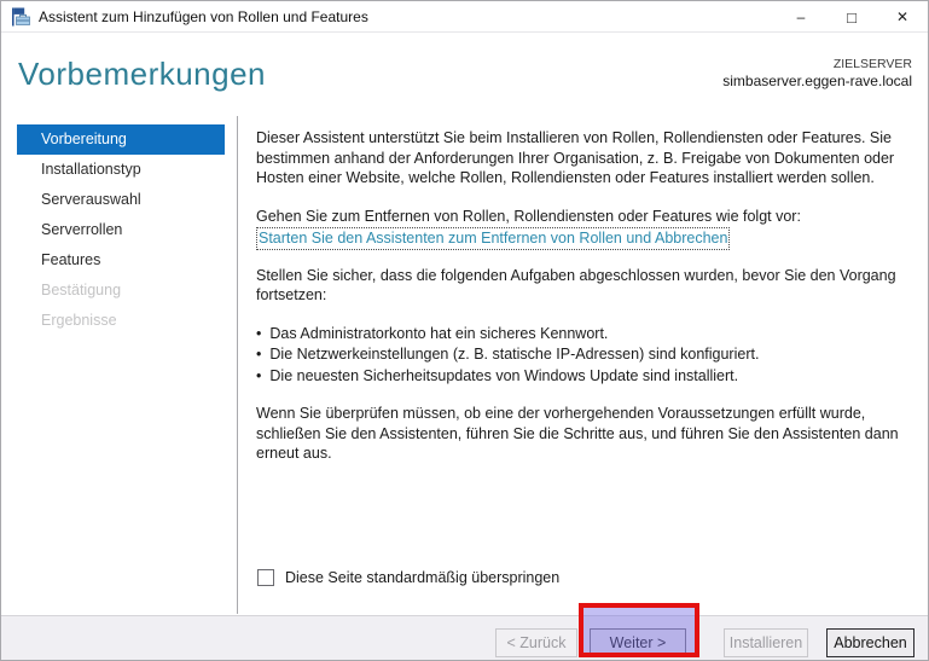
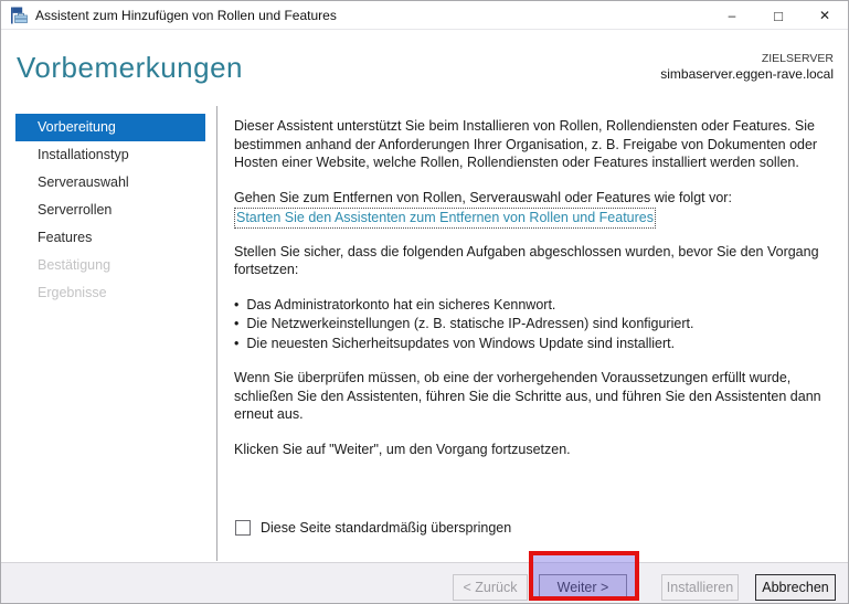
  Assistent zum Hinzufügen von Rollen und Features
  –
  □
  ✕
  Vorbemerkungen
  ZIELSERVER
  simbaserver.eggen-rave.local
  Vorbereitung
  Installationstyp
  Serverauswahl
  Serverrollen
  Features
  Bestätigung
  Ergebnisse
  Dieser Assistent unterstützt Sie beim Installieren von Rollen, Rollendiensten oder Features. Sie bestimmen anhand der Anforderungen Ihrer Organisation, z. B. Freigabe von Dokumenten oder Hosten einer Website, welche Rollen, Rollendiensten oder Features installiert werden sollen.
- Gehen Sie zum Entfernen von Rollen, Rollendiensten oder Features wie folgt vor:
+ Gehen Sie zum Entfernen von Rollen, Serverauswahl oder Features wie folgt vor:
- Starten Sie den Assistenten zum Entfernen von Rollen und Abbrechen
+ Starten Sie den Assistenten zum Entfernen von Rollen und Features
  Stellen Sie sicher, dass die folgenden Aufgaben abgeschlossen wurden, bevor Sie den Vorgang fortsetzen:
  Das Administratorkonto hat ein sicheres Kennwort.
  Die Netzwerkeinstellungen (z. B. statische IP-Adressen) sind konfiguriert.
  Die neuesten Sicherheitsupdates von Windows Update sind installiert.
  Wenn Sie überprüfen müssen, ob eine der vorhergehenden Voraussetzungen erfüllt wurde, schließen Sie den Assistenten, führen Sie die Schritte aus, und führen Sie den Assistenten dann erneut aus.
+ Klicken Sie auf "Weiter", um den Vorgang fortzusetzen.
  Diese Seite standardmäßig überspringen
  < Zurück
  Weiter >
  Installieren
  Abbrechen
